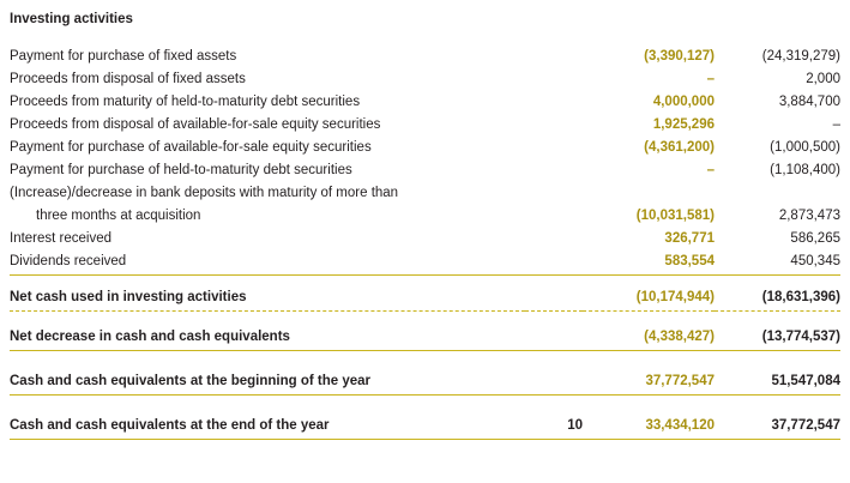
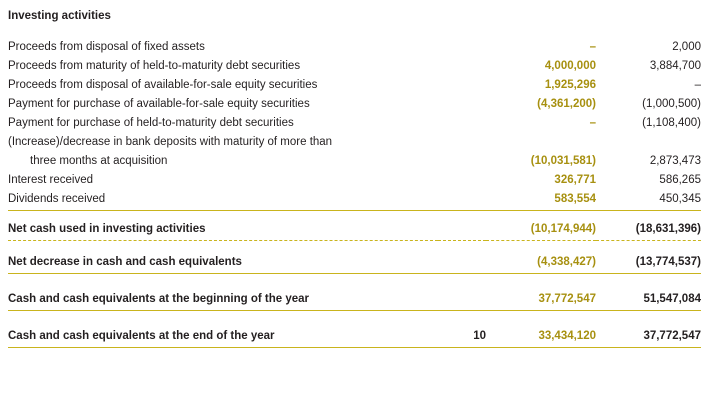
  Investing activities
- Payment for purchase of fixed assets		(3,390,127)	(24,319,279)
  Proceeds from disposal of fixed assets		–	2,000
  Proceeds from maturity of held-to-maturity debt securities		4,000,000	3,884,700
  Proceeds from disposal of available-for-sale equity securities		1,925,296	–
  Payment for purchase of available-for-sale equity securities		(4,361,200)	(1,000,500)
  Payment for purchase of held-to-maturity debt securities		–	(1,108,400)
  (Increase)/decrease in bank deposits with maturity of more than
  three months at acquisition		(10,031,581)	2,873,473
  Interest received		326,771	586,265
  Dividends received		583,554	450,345
  Net cash used in investing activities		(10,174,944)	(18,631,396)
  Net decrease in cash and cash equivalents		(4,338,427)	(13,774,537)
  Cash and cash equivalents at the beginning of the year		37,772,547	51,547,084
  Cash and cash equivalents at the end of the year	10	33,434,120	37,772,547
